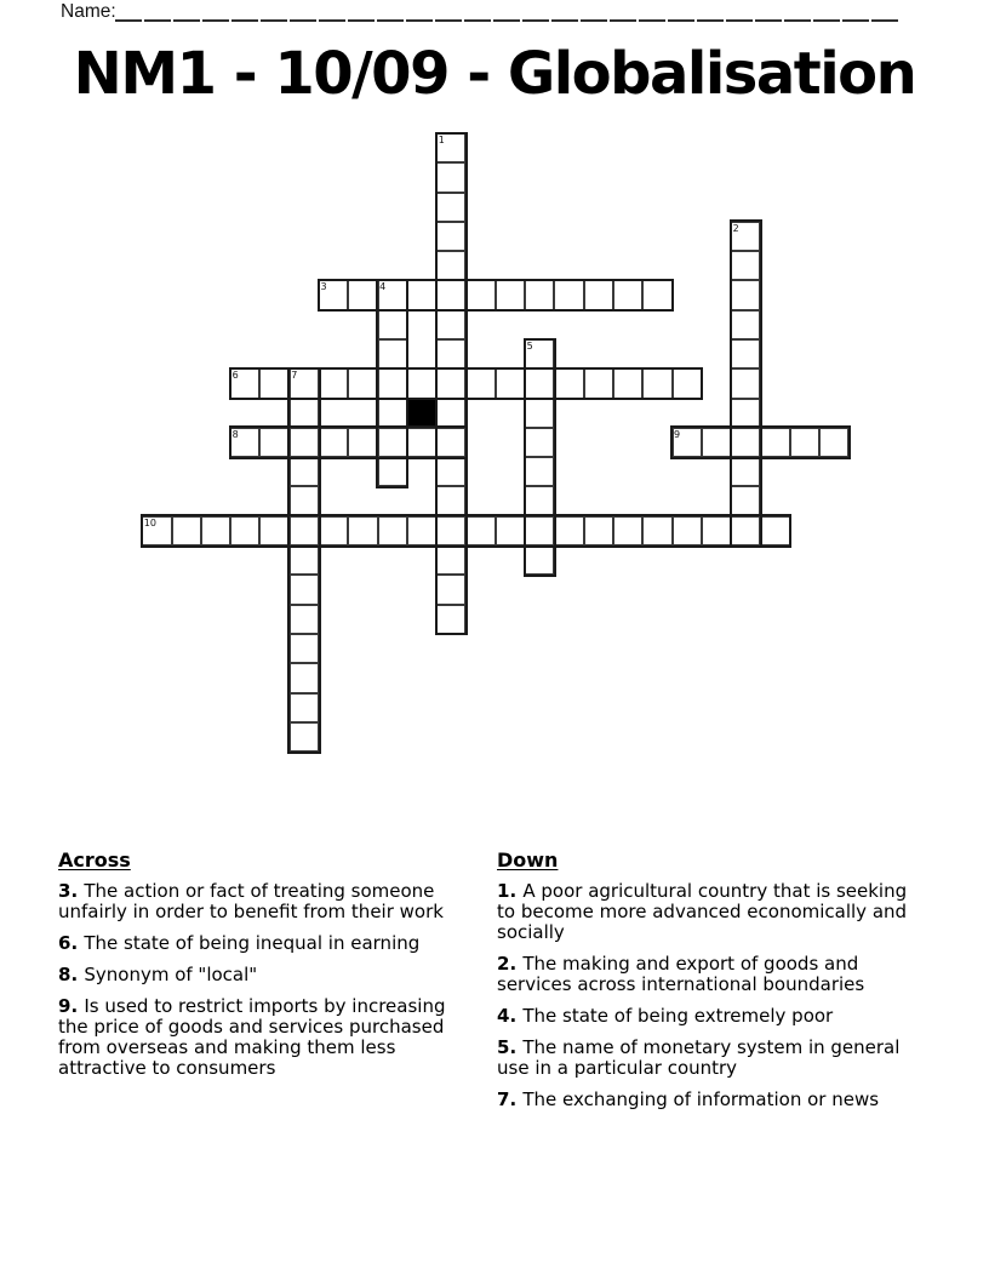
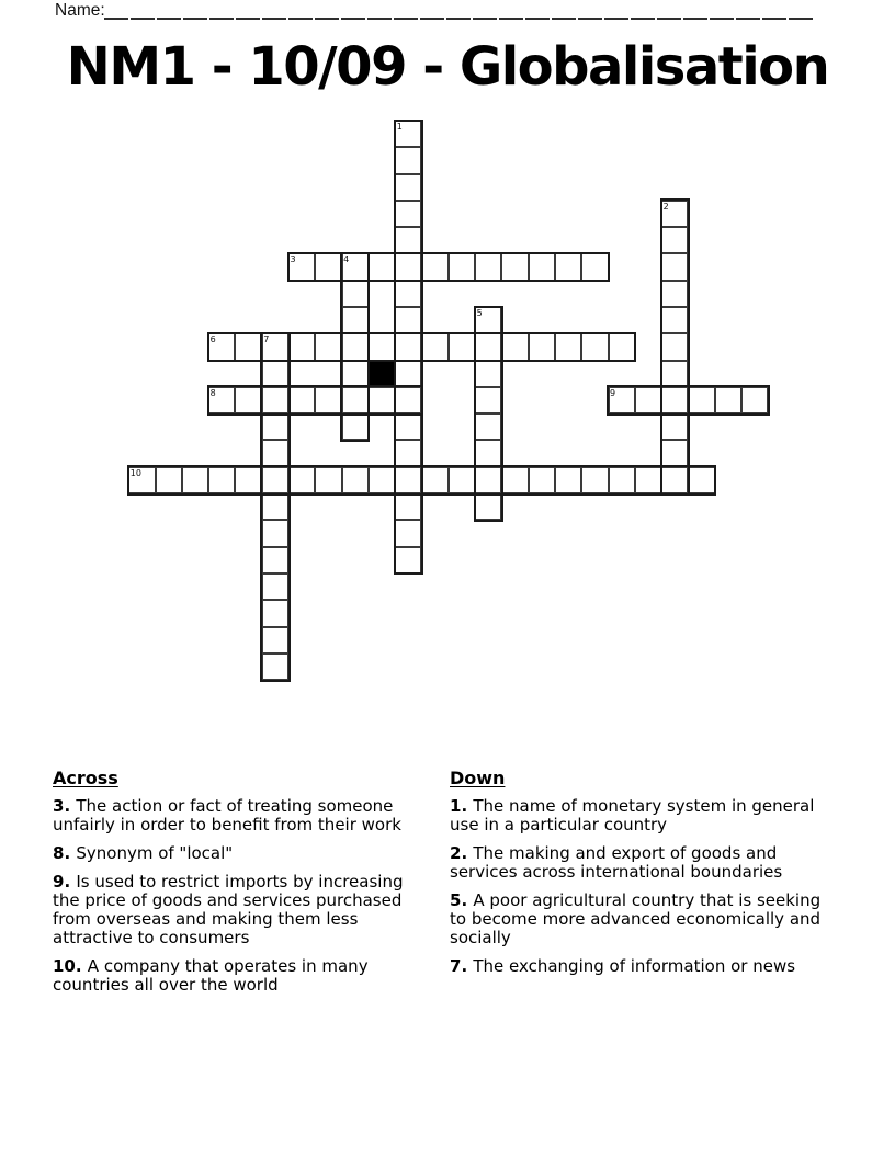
  Name:
  NM1 - 10/09 - Globalisation
  1
  2
  3
  4
  5
  6
  7
  8
  9
  10
  Across
  3 The action or fact of treating someone unfairly in order to benefit from their work
- 6 The state of being inequal in earning
  8 Synonym of "local"
  9 Is used to restrict imports by increasing the price of goods and services purchased from overseas and making them less attractive to consumers
+ 10 A company that operates in many countries all over the world
  Down
- 1 A poor agricultural country that is seeking to become more advanced economically and socially
+ 1 The name of monetary system in general use in a particular country
  2 The making and export of goods and services across international boundaries
- 4 The state of being extremely poor
- 5 The name of monetary system in general use in a particular country
+ 5 A poor agricultural country that is seeking to become more advanced economically and socially
  7 The exchanging of information or news
